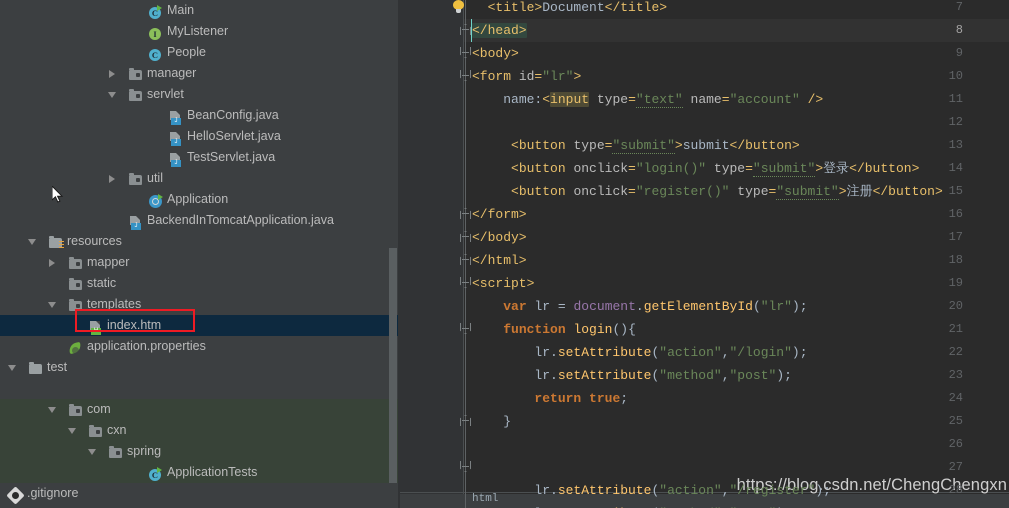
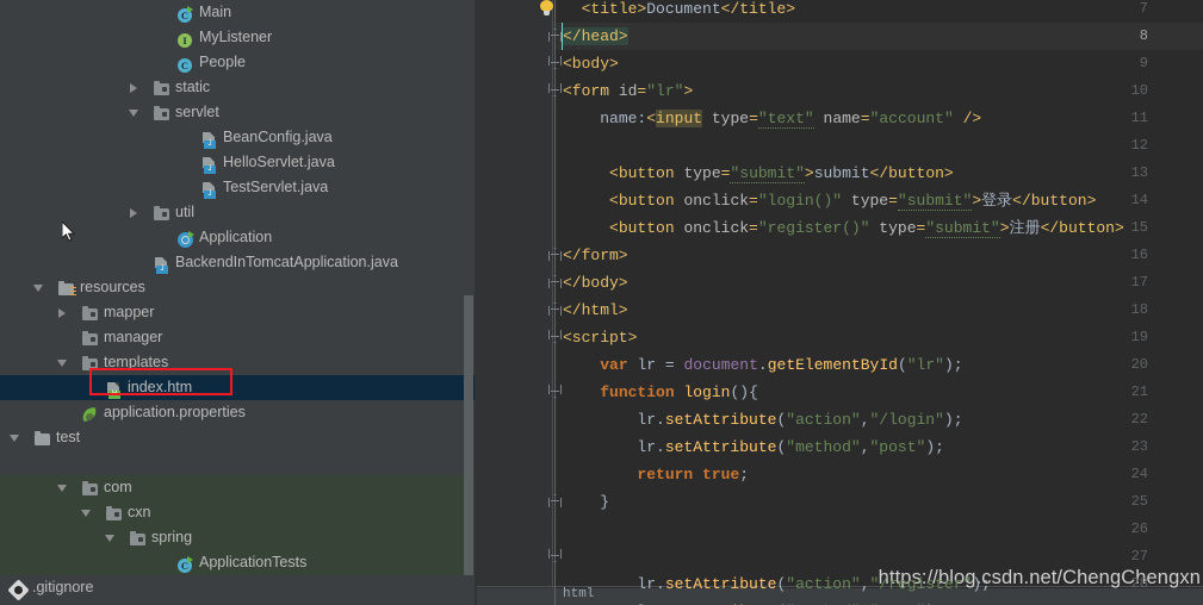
  C
  Main
  I
  MyListener
  C
  People
- manager
+ static
  servlet
  BeanConfig.java
  HelloServlet.java
  TestServlet.java
  util
  Application
  BackendInTomcatApplication.java
  resources
  mapper
- static
+ manager
  templates
  index.htm
  application.properties
  test
  com
  cxn
  spring
  C
  ApplicationTests
  .gitignore
  html
  https://blog.csdn.net/ChengChengxn
  7
  <title>Document</title>
  8
  </head>
  9
  <body>
  10
  <form id="lr">
  11
  name:<input type="text" name="account" />
  12
  13
  <button type="submit">submit</button>
  14
  <button onclick="login()" type="submit">登录</button>
  15
  <button onclick="register()" type="submit">注册</button>
  16
  </form>
  17
  </body>
  18
  </html>
  19
  <script>
  20
  var lr = document.getElementById("lr");
  21
  function login(){
  22
  lr.setAttribute("action","/login");
  23
  lr.setAttribute("method","post");
  24
  return true;
  25
  }
  26
  27
  28
  lr.setAttribute("action","/register");
